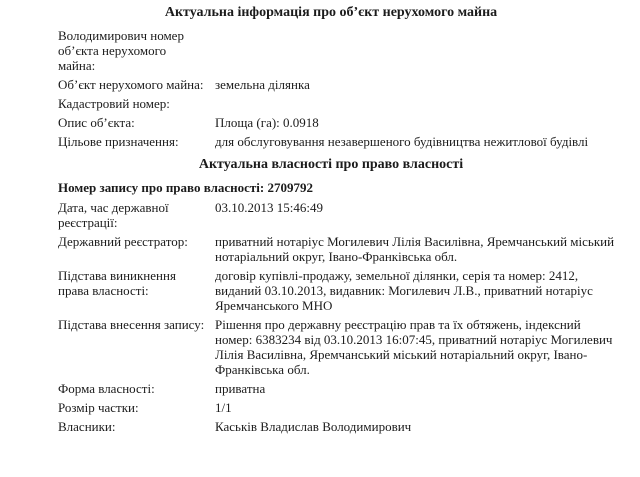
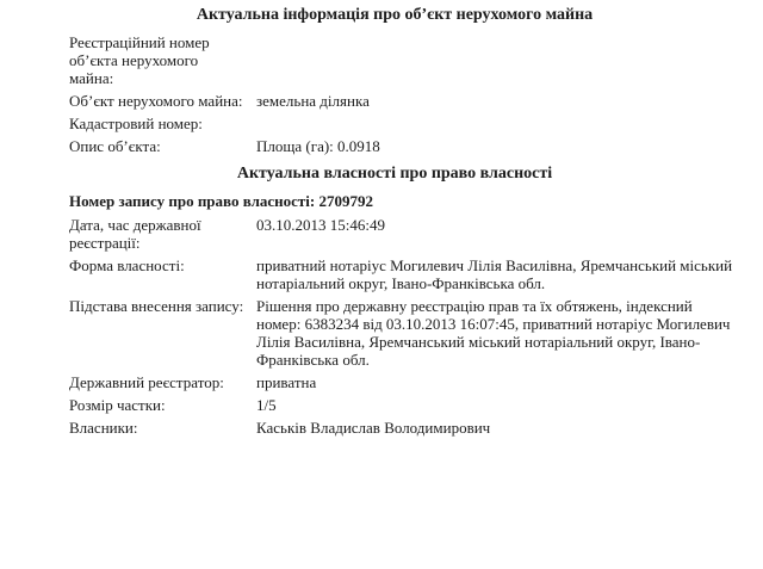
  Актуальна інформація про об’єкт нерухомого майна
- Володимирович номер об’єкта нерухомого майна:
+ Реєстраційний номер об’єкта нерухомого майна:
  Об’єкт нерухомого майна:
  земельна ділянка
  Кадастровий номер:
  Опис об’єкта:
  Площа (га): 0.0918
- Цільове призначення:
- для обслуговування незавершеного будівництва нежитлової будівлі
  Актуальна власності про право власності
  Номер запису про право власності: 2709792
  Дата, час державної реєстрації:
  03.10.2013 15:46:49
- Державний реєстратор:
+ Форма власності:
  приватний нотаріус Могилевич Лілія Василівна, Яремчанський міський нотаріальний округ, Івано-Франківська обл.
- Підстава виникнення права власності:
- договір купівлі-продажу, земельної ділянки, серія та номер: 2412, виданий 03.10.2013, видавник: Могилевич Л.В., приватний нотаріус Яремчанського МНО
  Підстава внесення запису:
  Рішення про державну реєстрацію прав та їх обтяжень, індексний номер: 6383234 від 03.10.2013 16:07:45, приватний нотаріус Могилевич Лілія Василівна, Яремчанський міський нотаріальний округ, Івано-Франківська обл.
- Форма власності:
+ Державний реєстратор:
  приватна
  Розмір частки:
- 1/1
+ 1/5
  Власники:
  Каськів Владислав Володимирович
